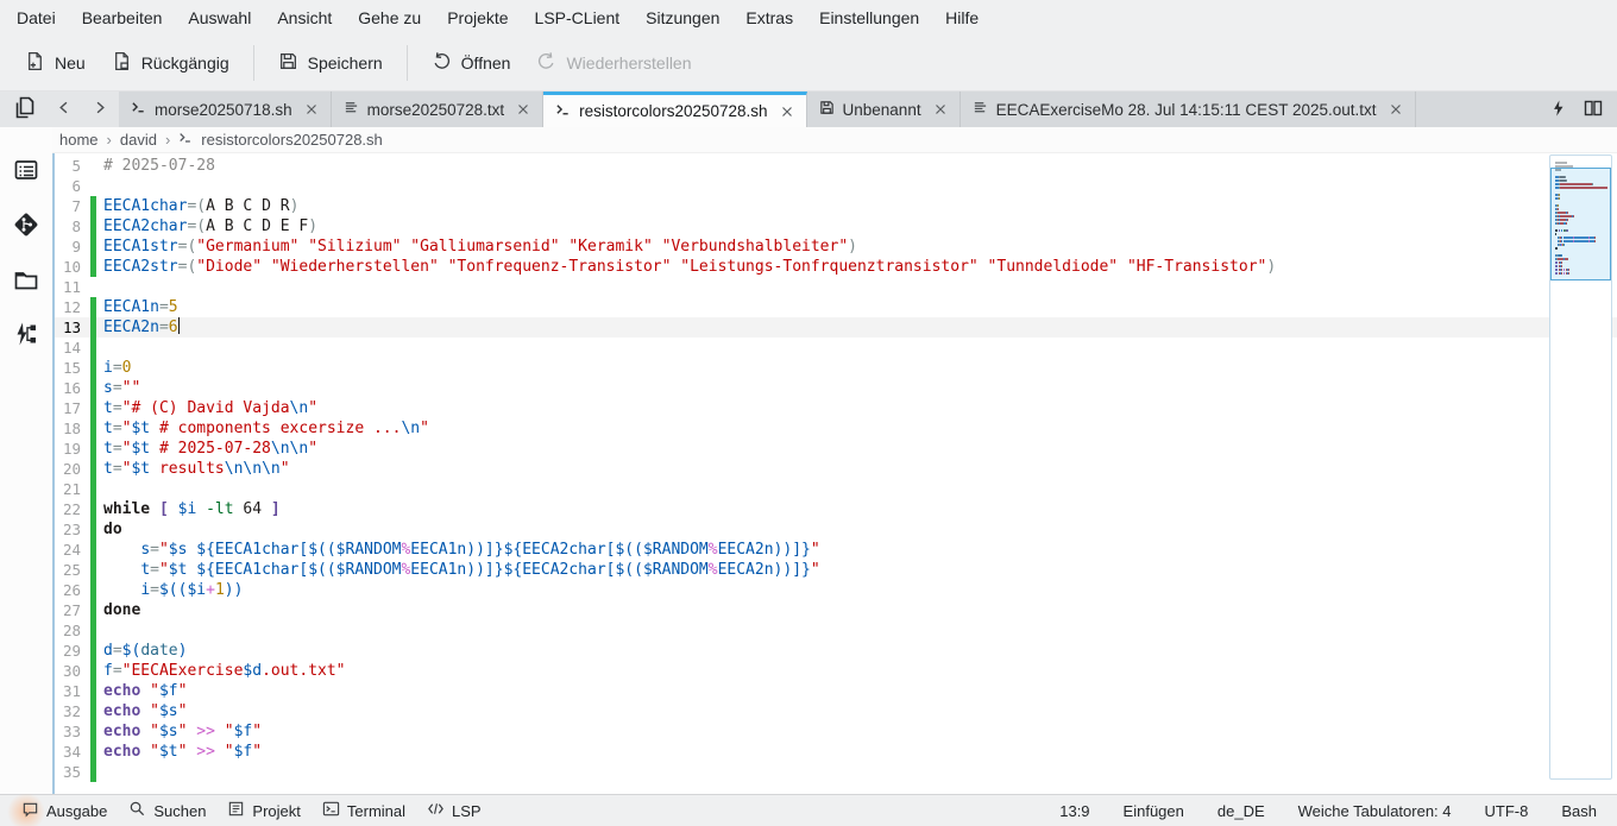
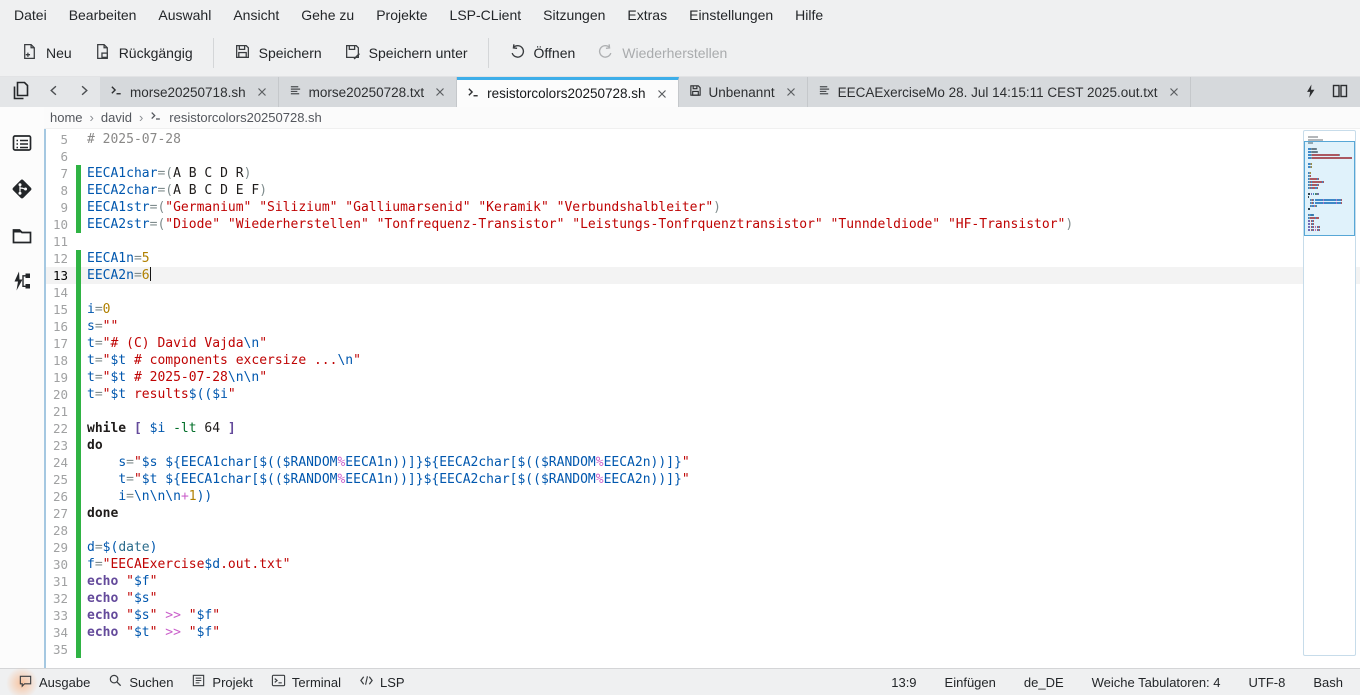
  Datei
  Bearbeiten
  Auswahl
  Ansicht
  Gehe zu
  Projekte
  LSP-CLient
  Sitzungen
  Extras
  Einstellungen
  Hilfe
  Neu
  Rückgängig
  Speichern
+ Speichern unter
  Öffnen
  Wiederherstellen
  morse20250718.sh
  morse20250728.txt
  resistorcolors20250728.sh
  Unbenannt
  EECAExerciseMo 28. Jul 14:15:11 CEST 2025.out.txt
  home
  ›
  david
  ›
  resistorcolors20250728.sh
  5
  # 2025-07-28
  6
  7
  EECA1char=(A B C D R)
  8
  EECA2char=(A B C D E F)
  9
  EECA1str=("Germanium" "Silizium" "Galliumarsenid" "Keramik" "Verbundshalbleiter")
  10
  EECA2str=("Diode" "Wiederherstellen" "Tonfrequenz-Transistor" "Leistungs-Tonfrquenztransistor" "Tunndeldiode" "HF-Transistor")
  11
  12
  EECA1n=5
  13
  EECA2n=6
  14
  15
  i=0
  16
  s=""
  17
  t="# (C) David Vajda\n"
  18
  t="$t # components excersize ...\n"
  19
  t="$t # 2025-07-28\n\n"
  20
- t="$t results\n\n\n"
+ t="$t results$(($i"
  21
  22
  while [ $i -lt 64 ]
  23
  do
  24
  s="$s ${EECA1char[$(($RANDOM%EECA1n))]}${EECA2char[$(($RANDOM%EECA2n))]}"
  25
  t="$t ${EECA1char[$(($RANDOM%EECA1n))]}${EECA2char[$(($RANDOM%EECA2n))]}"
  26
- i=$(($i+1))
+ i=\n\n\n+1))
  27
  done
  28
  29
  d=$(date)
  30
  f="EECAExercise$d.out.txt"
  31
  echo "$f"
  32
  echo "$s"
  33
  echo "$s" >> "$f"
  34
  echo "$t" >> "$f"
  35
  Ausgabe
  Suchen
  Projekt
  Terminal
  LSP
  13:9
  Einfügen
  de_DE
  Weiche Tabulatoren: 4
  UTF-8
  Bash
